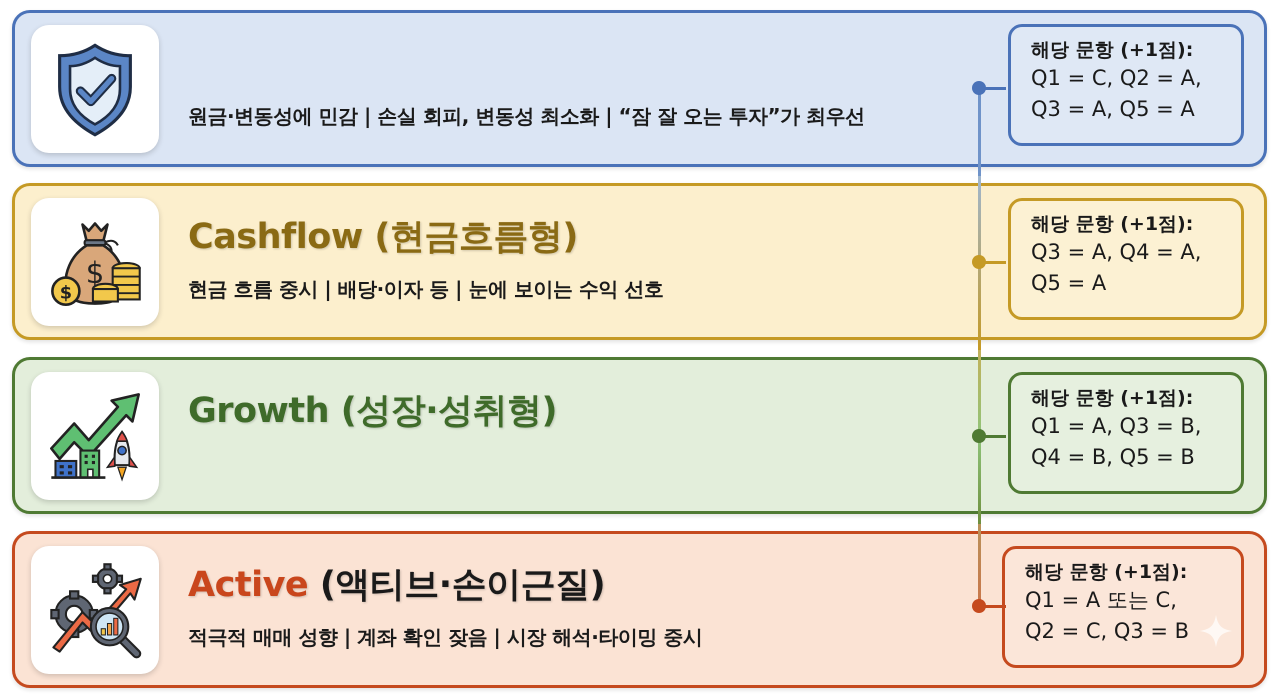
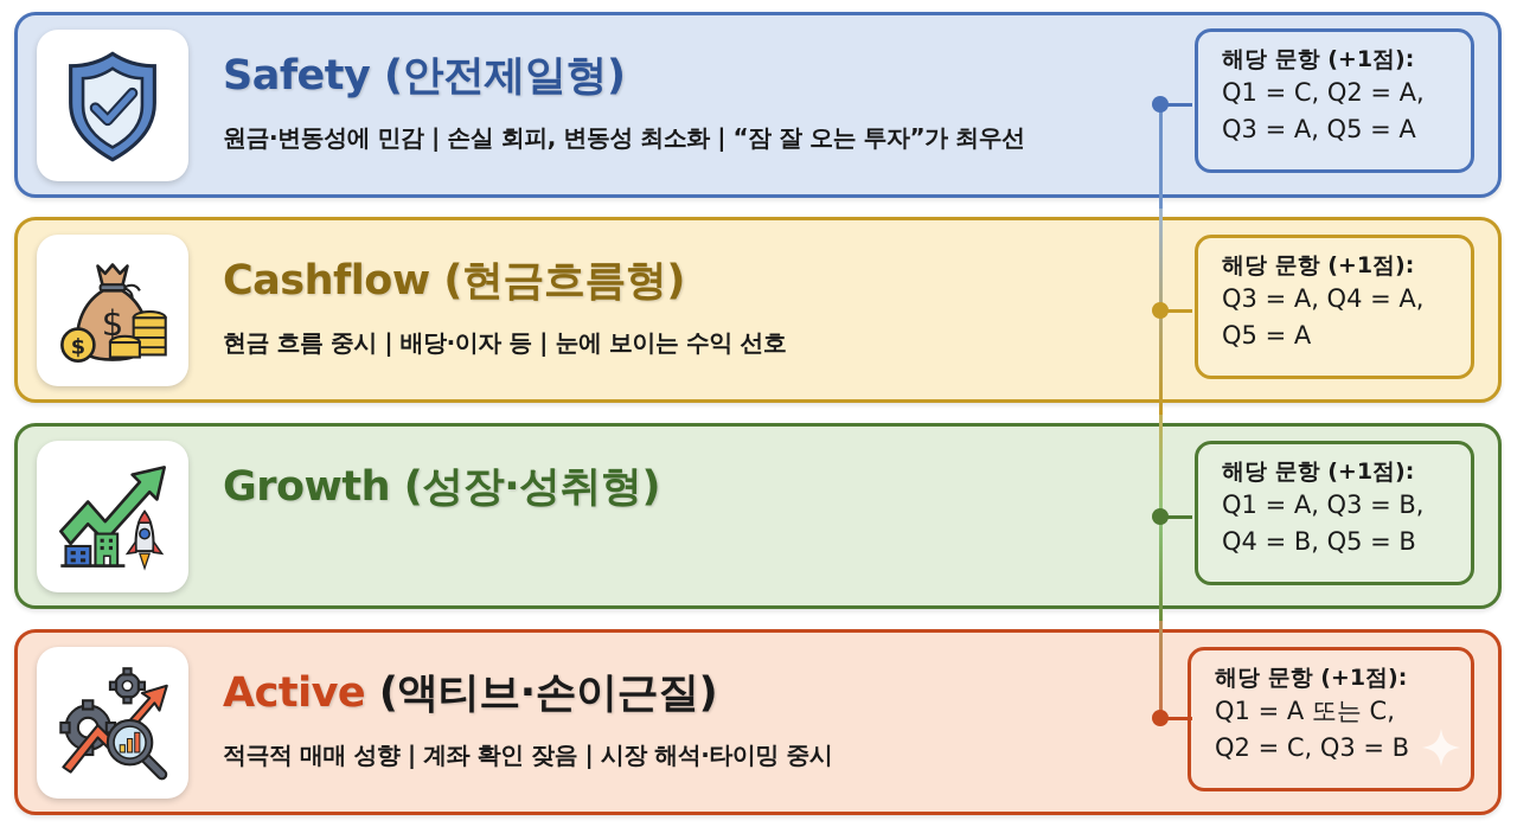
+ Safety (안전제일형)
  원금·변동성에 민감 | 손실 회피, 변동성 최소화 | “잠 잘 오는 투자”가 최우선
  해당 문항 (+1점):
  Q1 = C, Q2 = A,
  Q3 = A, Q5 = A
  $
  $
  Cashflow (현금흐름형)
  현금 흐름 중시 | 배당·이자 등 | 눈에 보이는 수익 선호
  해당 문항 (+1점):
  Q3 = A, Q4 = A,
  Q5 = A
  Growth (성장·성취형)
  해당 문항 (+1점):
  Q1 = A, Q3 = B,
  Q4 = B, Q5 = B
  Active (액티브·손이근질)
  적극적 매매 성향 | 계좌 확인 잦음 | 시장 해석·타이밍 중시
  해당 문항 (+1점):
  Q1 = A 또는 C,
  Q2 = C, Q3 = B
